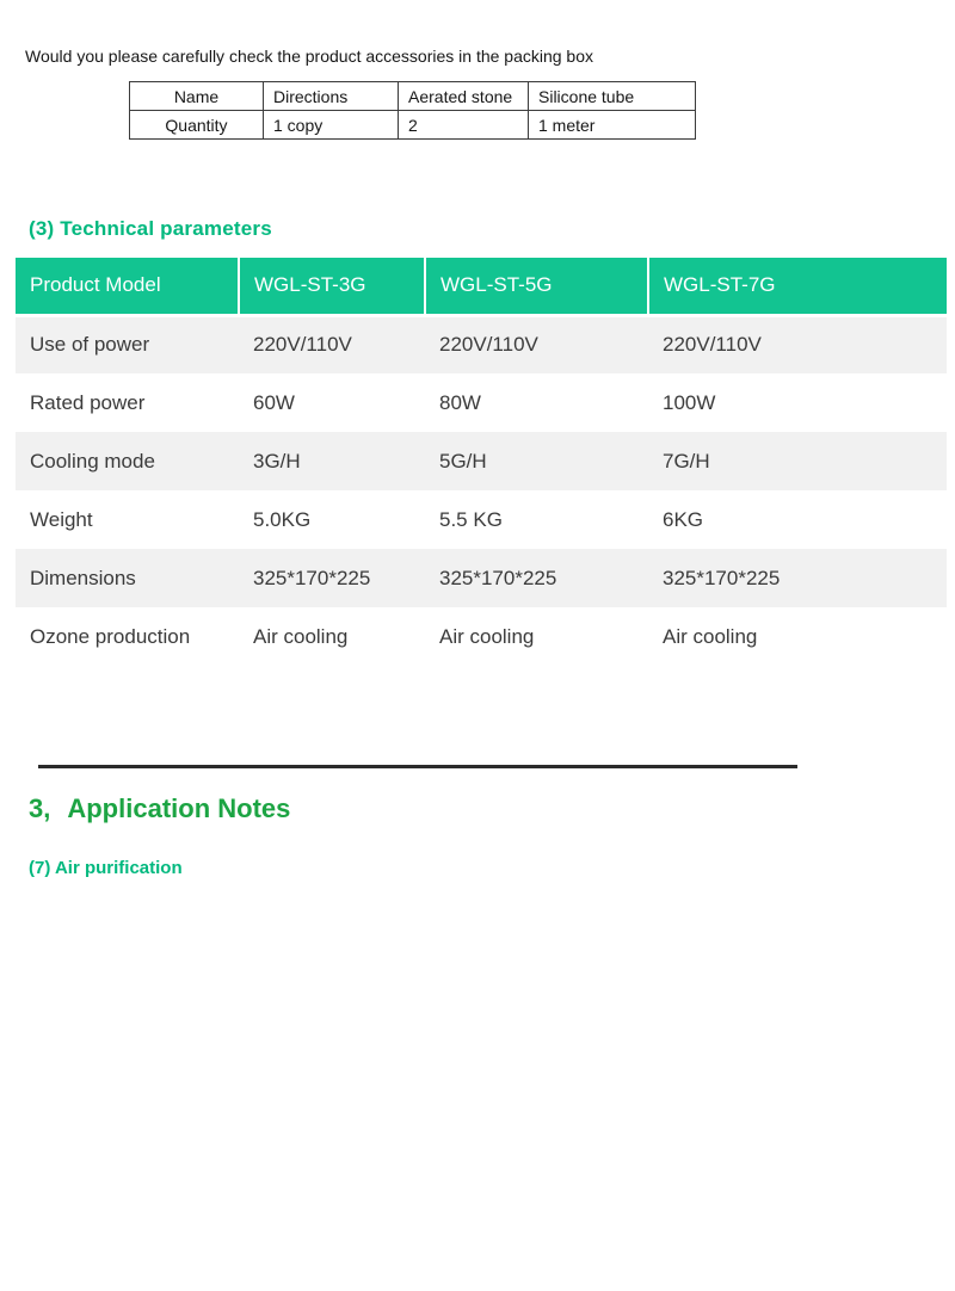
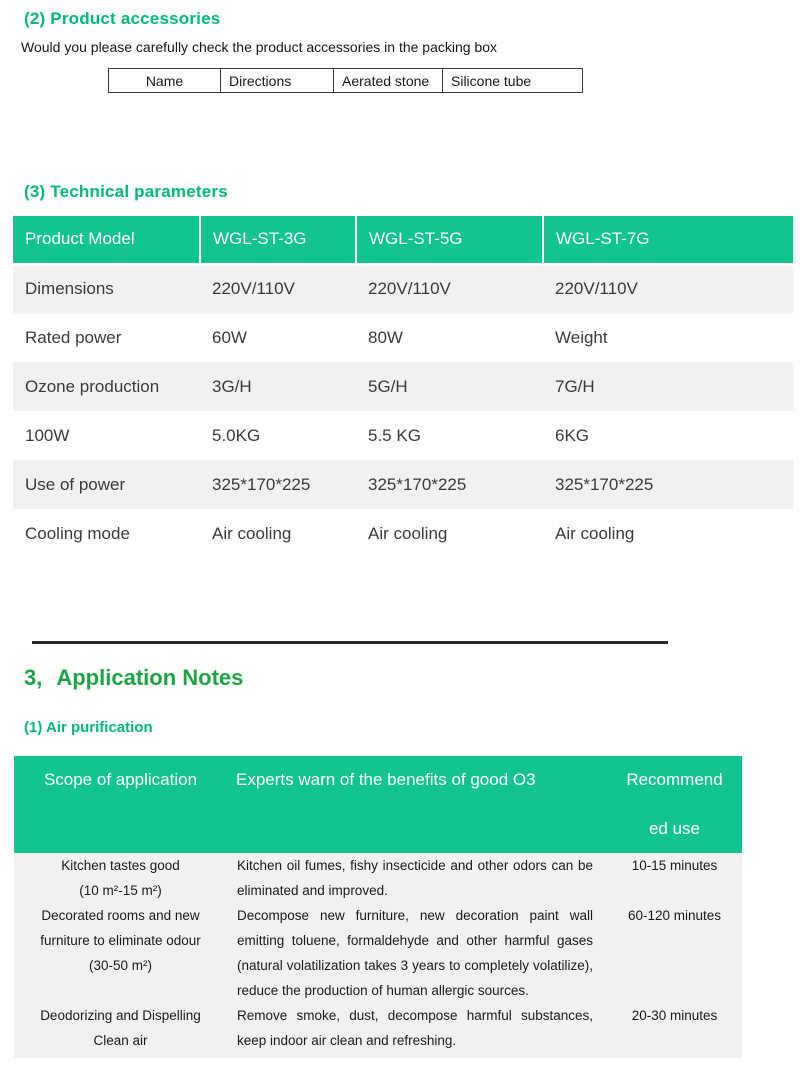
+ (2) Product accessories
  Would you please carefully check the product accessories in the packing box
  Name	Directions	Aerated stone	Silicone tube
- Quantity	1 copy	2	1 meter
  (3) Technical parameters
  Product Model	WGL-ST-3G	WGL-ST-5G	WGL-ST-7G
- Use of power	220V/110V	220V/110V	220V/110V
+ Dimensions	220V/110V	220V/110V	220V/110V
- Rated power	60W	80W	100W
+ Rated power	60W	80W	Weight
- Cooling mode	3G/H	5G/H	7G/H
+ Ozone production	3G/H	5G/H	7G/H
- Weight	5.0KG	5.5 KG	6KG
+ 100W	5.0KG	5.5 KG	6KG
- Dimensions	325*170*225	325*170*225	325*170*225
+ Use of power	325*170*225	325*170*225	325*170*225
- Ozone production	Air cooling	Air cooling	Air cooling
+ Cooling mode	Air cooling	Air cooling	Air cooling
  3, Application Notes
- (7) Air purification
+ (1) Air purification
+ Scope of application	Experts warn of the benefits of good O3	Recommend ed use
+ Kitchen tastes good (10 m²-15 m²)	Kitchen oil fumes, fishy insecticide and other odors can be eliminated and improved.	10-15 minutes
+ Decorated rooms and new furniture to eliminate odour (30-50 m²)	Decompose new furniture, new decoration paint wall emitting toluene, formaldehyde and other harmful gases (natural volatilization takes 3 years to completely volatilize), reduce the production of human allergic sources.	60-120 minutes
+ Deodorizing and Dispelling Clean air	Remove smoke, dust, decompose harmful substances, keep indoor air clean and refreshing.	20-30 minutes
